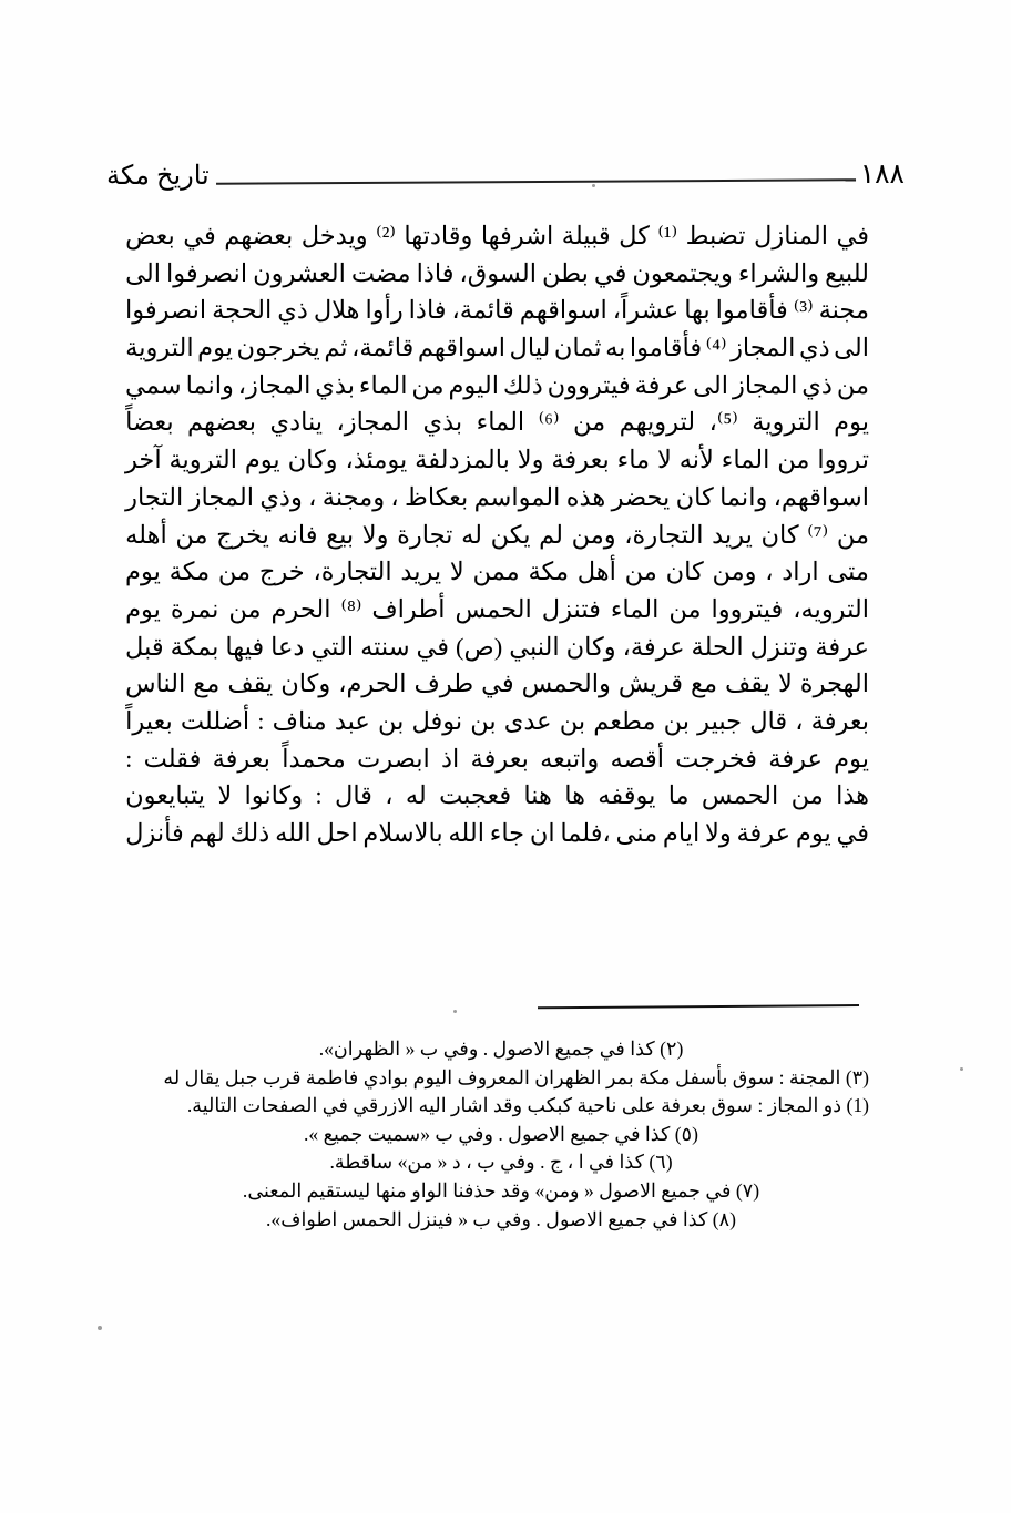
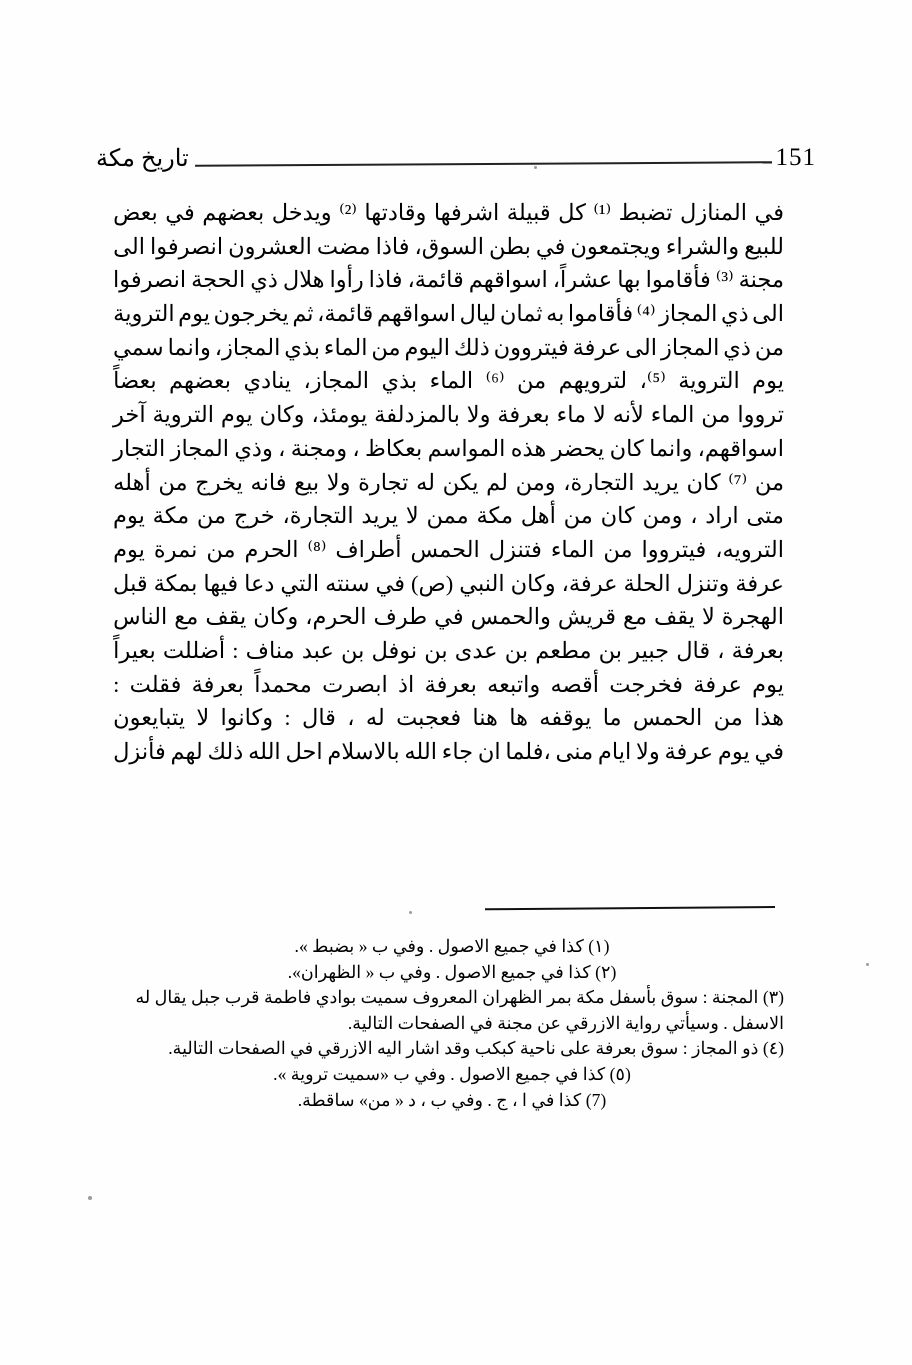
  تاريخ مكة
- ١٨٨
+ 151
  في
  المنازل
  تضبط
  ⁽¹⁾
  كل
  قبيلة
  اشرفها
  وقادتها
  ⁽²⁾
  ويدخل
  بعضهم
  في
  بعض
  للبيع
  والشراء
  ويجتمعون
  في
  بطن
  السوق،
  فاذا
  مضت
  العشرون
  انصرفوا
  الى
  مجنة
  ⁽³⁾
  فأقاموا
  بها
  عشراً،
  اسواقهم
  قائمة،
  فاذا
  رأوا
  هلال
  ذي
  الحجة
  انصرفوا
  الى
  ذي
  المجاز
  ⁽⁴⁾
  فأقاموا
  به
  ثمان
  ليال
  اسواقهم
  قائمة،
  ثم
  يخرجون
  يوم
  التروية
  من
  ذي
  المجاز
  الى
  عرفة
  فيتروون
  ذلك
  اليوم
  من
  الماء
  بذي
  المجاز،
  وانما
  سمي
  يوم
  التروية
  ⁽⁵⁾،
  لترويهم
  من
  ⁽⁶⁾
  الماء
  بذي
  المجاز،
  ينادي
  بعضهم
  بعضاً
  ترووا
  من
  الماء
  لأنه
  لا
  ماء
  بعرفة
  ولا
  بالمزدلفة
  يومئذ،
  وكان
  يوم
  التروية
  آخر
  اسواقهم،
  وانما
  كان
  يحضر
  هذه
  المواسم
  بعكاظ
  ،
  ومجنة
  ،
  وذي
  المجاز
  التجار
  من
  ⁽⁷⁾
  كان
  يريد
  التجارة،
  ومن
  لم
  يكن
  له
  تجارة
  ولا
  بيع
  فانه
  يخرج
  من
  أهله
  متى
  اراد
  ،
  ومن
  كان
  من
  أهل
  مكة
  ممن
  لا
  يريد
  التجارة،
  خرج
  من
  مكة
  يوم
  الترويه،
  فيترووا
  من
  الماء
  فتنزل
  الحمس
  أطراف
  ⁽⁸⁾
  الحرم
  من
  نمرة
  يوم
  عرفة
  وتنزل
  الحلة
  عرفة،
  وكان
  النبي
  (ص)
  في
  سنته
  التي
  دعا
  فيها
  بمكة
  قبل
  الهجرة
  لا
  يقف
  مع
  قريش
  والحمس
  في
  طرف
  الحرم،
  وكان
  يقف
  مع
  الناس
  بعرفة
  ،
  قال
  جبير
  بن
  مطعم
  بن
  عدى
  بن
  نوفل
  بن
  عبد
  مناف
  :
  أضللت
  بعيراً
  يوم
  عرفة
  فخرجت
  أقصه
  واتبعه
  بعرفة
  اذ
  ابصرت
  محمداً
  بعرفة
  فقلت
  :
  هذا
  من
  الحمس
  ما
  يوقفه
  ها
  هنا
  فعجبت
  له
  ،
  قال
  :
  وكانوا
  لا
  يتبايعون
  في
  يوم
  عرفة
  ولا
  ايام
  منى
  ،فلما
  ان
  جاء
  الله
  بالاسلام
  احل
  الله
  ذلك
  لهم
  فأنزل
+ (١) كذا في جميع الاصول . وفي ب « بضبط ».
  (٢) كذا في جميع الاصول . وفي ب « الظهران».
- (٣) المجنة : سوق بأسفل مكة بمر الظهران المعروف اليوم بوادي فاطمة قرب جبل يقال له
+ (٣) المجنة : سوق بأسفل مكة بمر الظهران المعروف سميت بوادي فاطمة قرب جبل يقال له
+ الاسفل . وسيأتي رواية الازرقي عن مجنة في الصفحات التالية.
- (1) ذو المجاز : سوق بعرفة على ناحية كبكب وقد اشار اليه الازرقي في الصفحات التالية.
+ (٤) ذو المجاز : سوق بعرفة على ناحية كبكب وقد اشار اليه الازرقي في الصفحات التالية.
- (٥) كذا في جميع الاصول . وفي ب «سميت جميع ».
+ (٥) كذا في جميع الاصول . وفي ب «سميت تروية ».
- (٦) كذا في ا ، ج . وفي ب ، د « من» ساقطة.
+ (7) كذا في ا ، ج . وفي ب ، د « من» ساقطة.
- (٧) في جميع الاصول « ومن» وقد حذفنا الواو منها ليستقيم المعنى.
- (٨) كذا في جميع الاصول . وفي ب « فينزل الحمس اطواف».
